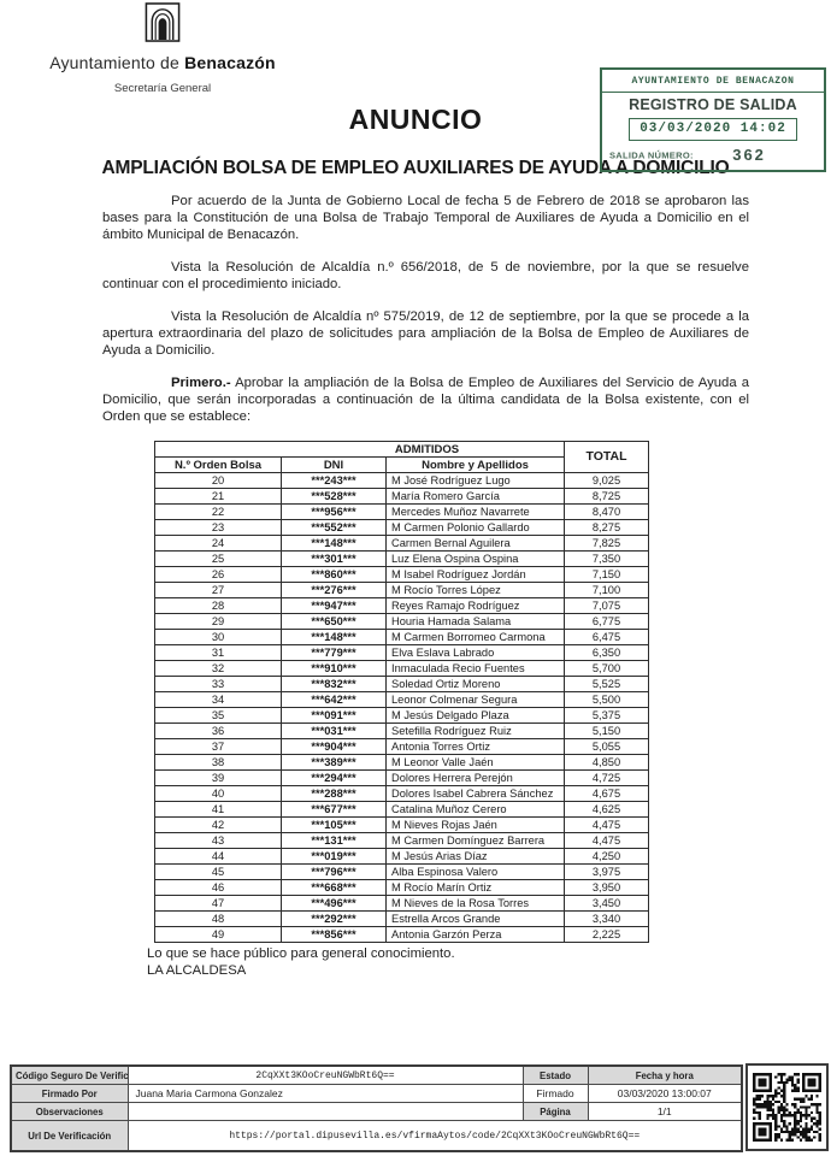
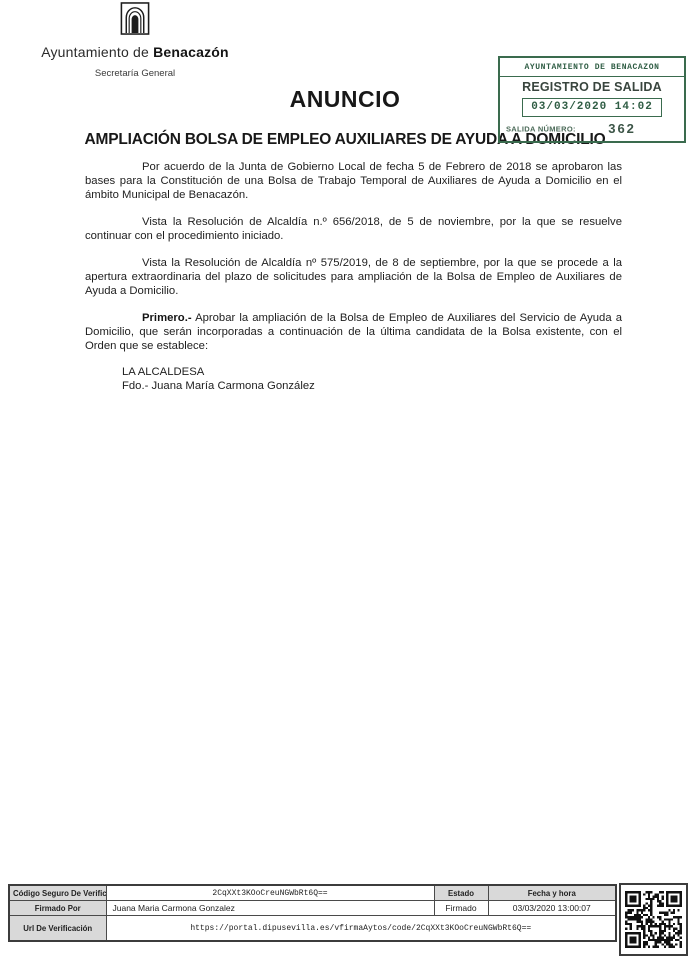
  Ayuntamiento de Benacazón
  Secretaría General
  AYUNTAMIENTO DE BENACAZON
  REGISTRO DE SALIDA
  03/03/2020 14:02
  SALIDA NÚMERO: 362
  ANUNCIO
  AMPLIACIÓN BOLSA DE EMPLEO AUXILIARES DE AYUDA A DOMICILIO
  Por acuerdo de la Junta de Gobierno Local de fecha 5 de Febrero de 2018 se aprobaron las bases para la Constitución de una Bolsa de Trabajo Temporal de Auxiliares de Ayuda a Domicilio en el ámbito Municipal de Benacazón.
  Vista la Resolución de Alcaldía n.º 656/2018, de 5 de noviembre, por la que se resuelve continuar con el procedimiento iniciado.
- Vista la Resolución de Alcaldía nº 575/2019, de 12 de septiembre, por la que se procede a la apertura extraordinaria del plazo de solicitudes para ampliación de la Bolsa de Empleo de Auxiliares de Ayuda a Domicilio.
+ Vista la Resolución de Alcaldía nº 575/2019, de 8 de septiembre, por la que se procede a la apertura extraordinaria del plazo de solicitudes para ampliación de la Bolsa de Empleo de Auxiliares de Ayuda a Domicilio.
  Primero.- Aprobar la ampliación de la Bolsa de Empleo de Auxiliares del Servicio de Ayuda a Domicilio, que serán incorporadas a continuación de la última candidata de la Bolsa existente, con el Orden que se establece:
- ADMITIDOS	TOTAL
- N.º Orden Bolsa	DNI	Nombre y Apellidos
- 20	***243***	M José Rodríguez Lugo	9,025
- 21	***528***	María Romero García	8,725
- 22	***956***	Mercedes Muñoz Navarrete	8,470
- 23	***552***	M Carmen Polonio Gallardo	8,275
- 24	***148***	Carmen Bernal Aguilera	7,825
- 25	***301***	Luz Elena Ospina Ospina	7,350
- 26	***860***	M Isabel Rodríguez Jordán	7,150
- 27	***276***	M Rocío Torres López	7,100
- 28	***947***	Reyes Ramajo Rodríguez	7,075
- 29	***650***	Houria Hamada Salama	6,775
- 30	***148***	M Carmen Borromeo Carmona	6,475
- 31	***779***	Elva Eslava Labrado	6,350
- 32	***910***	Inmaculada Recio Fuentes	5,700
- 33	***832***	Soledad Ortiz Moreno	5,525
- 34	***642***	Leonor Colmenar Segura	5,500
- 35	***091***	M Jesús Delgado Plaza	5,375
- 36	***031***	Setefilla Rodríguez Ruiz	5,150
- 37	***904***	Antonia Torres Ortiz	5,055
- 38	***389***	M Leonor Valle Jaén	4,850
- 39	***294***	Dolores Herrera Perejón	4,725
- 40	***288***	Dolores Isabel Cabrera Sánchez	4,675
- 41	***677***	Catalina Muñoz Cerero	4,625
- 42	***105***	M Nieves Rojas Jaén	4,475
- 43	***131***	M Carmen Domínguez Barrera	4,475
- 44	***019***	M Jesús Arias Díaz	4,250
- 45	***796***	Alba Espinosa Valero	3,975
- 46	***668***	M Rocío Marín Ortiz	3,950
- 47	***496***	M Nieves de la Rosa Torres	3,450
- 48	***292***	Estrella Arcos Grande	3,340
- 49	***856***	Antonia Garzón Perza	2,225
- Lo que se hace público para general conocimiento.
  LA ALCALDESA
+ Fdo.- Juana María Carmona González
  Código Seguro De Verific	2CqXXt3KOoCreuNGWbRt6Q==	Estado	Fecha y hora
  Firmado Por	Juana Maria Carmona Gonzalez	Firmado	03/03/2020 13:00:07
- Observaciones		Página	1/1
  Url De Verificación	https://portal.dipusevilla.es/vfirmaAytos/code/2CqXXt3KOoCreuNGWbRt6Q==
